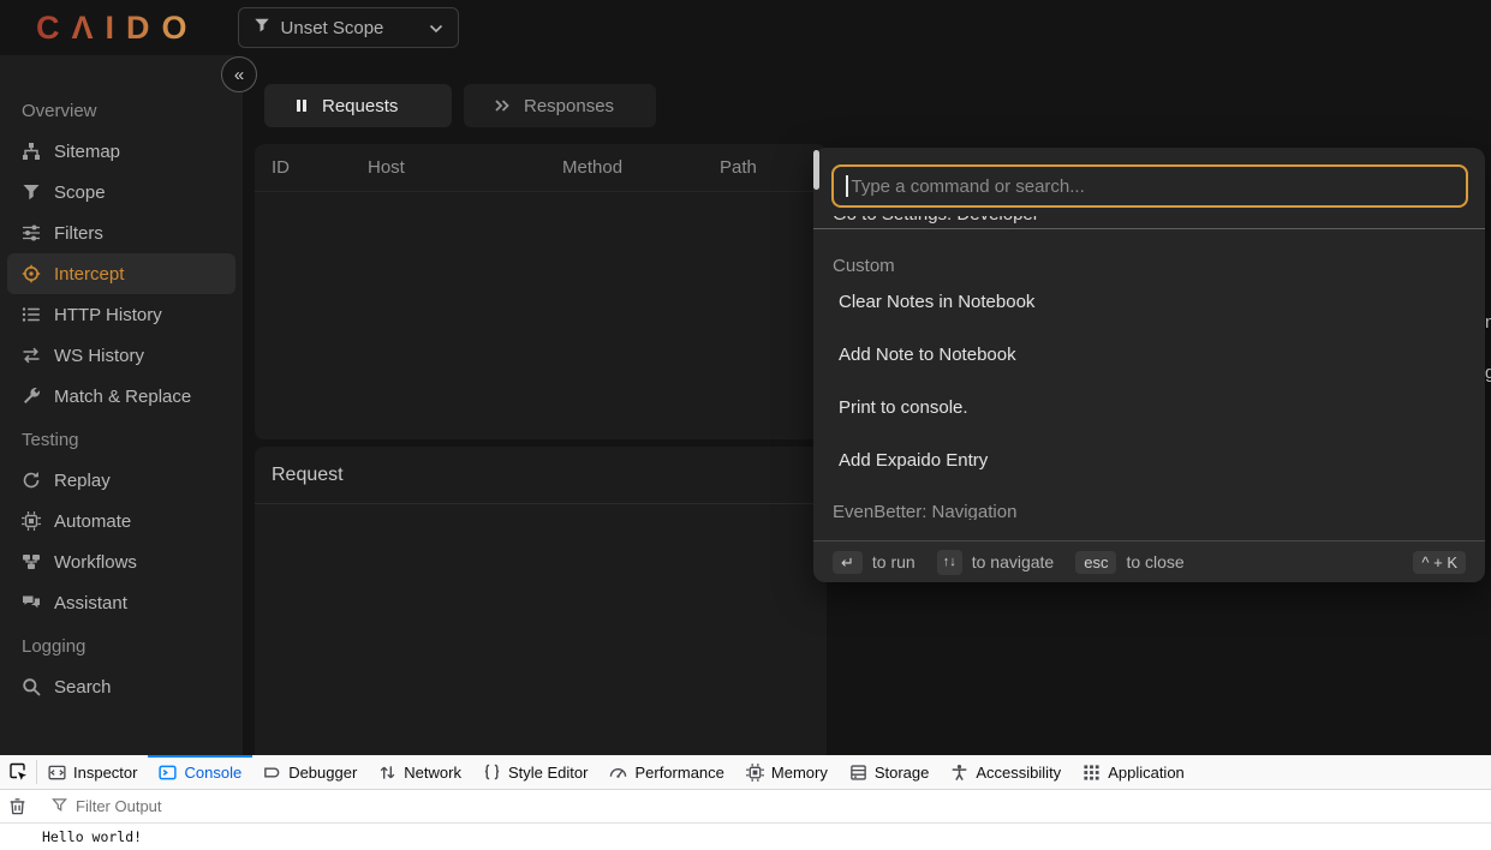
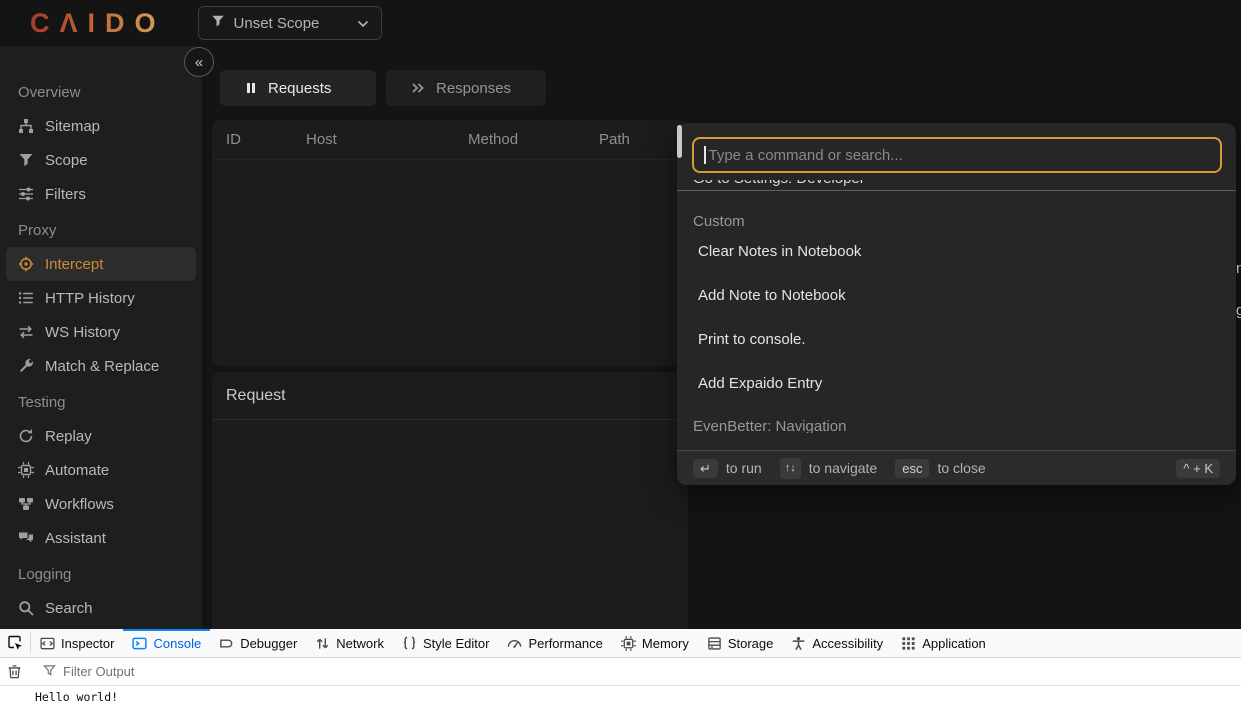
  CΛIDO
  Unset Scope
  «
  Overview
  Sitemap
  Scope
  Filters
+ Proxy
  Intercept
  HTTP History
  WS History
  Match & Replace
  Testing
  Replay
  Automate
  Workflows
  Assistant
  Logging
  Search
  Requests
  Responses
  ID
  Host
  Method
  Path
  Request
  Type a command or search...
  Custom
  Clear Notes in Notebook
  Add Note to Notebook
  Print to console.
  Add Expaido Entry
  EvenBetter: Navigation
  ↵
  to run
  ↑↓
  to navigate
  esc
  to close
  ^ + K
  n
  g
  Inspector
  Console
  Debugger
  Network
  Style Editor
  Performance
  Memory
  Storage
  Accessibility
  Application
  Filter Output
  Hello world!
